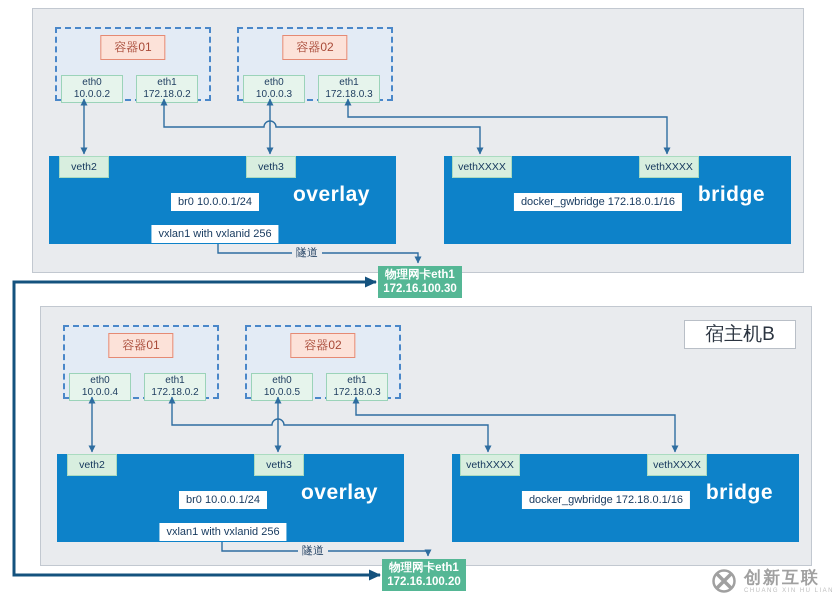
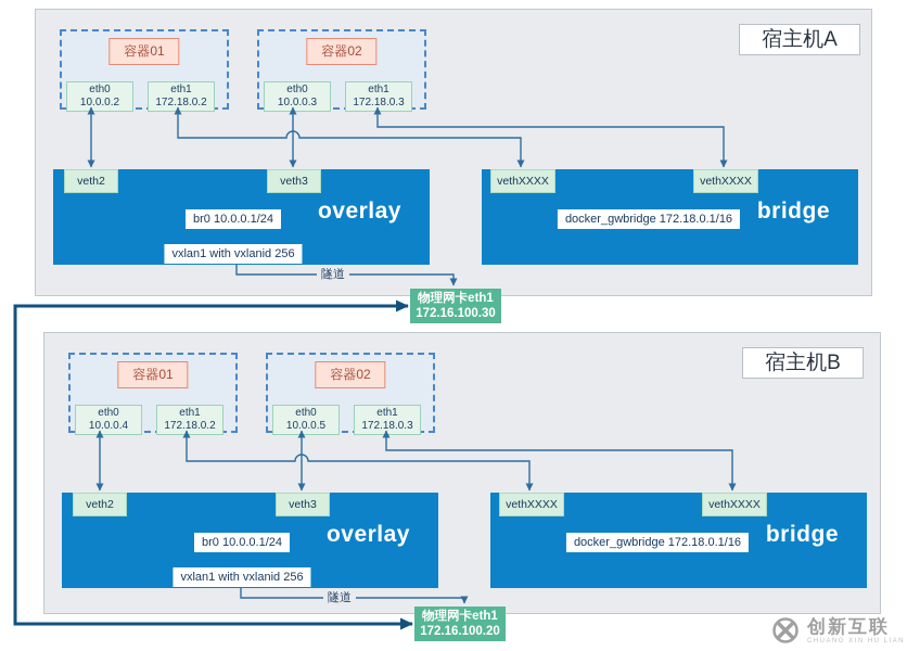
+ 宿主机A
  容器01
  eth0
  10.0.0.2
  eth1
  172.18.0.2
  容器02
  eth0
  10.0.0.3
  eth1
  172.18.0.3
  veth2
  veth3
  br0 10.0.0.1/24
  vxlan1 with vxlanid 256
  overlay
  vethXXXX
  vethXXXX
  docker_gwbridge 172.18.0.1/16
  bridge
  隧道
  物理网卡eth1
  172.16.100.30
  宿主机B
  容器01
  eth0
  10.0.0.4
  eth1
  172.18.0.2
  容器02
  eth0
  10.0.0.5
  eth1
  172.18.0.3
  veth2
  veth3
  br0 10.0.0.1/24
  vxlan1 with vxlanid 256
  overlay
  vethXXXX
  vethXXXX
  docker_gwbridge 172.18.0.1/16
  bridge
  隧道
  物理网卡eth1
  172.16.100.20
  创新互联
